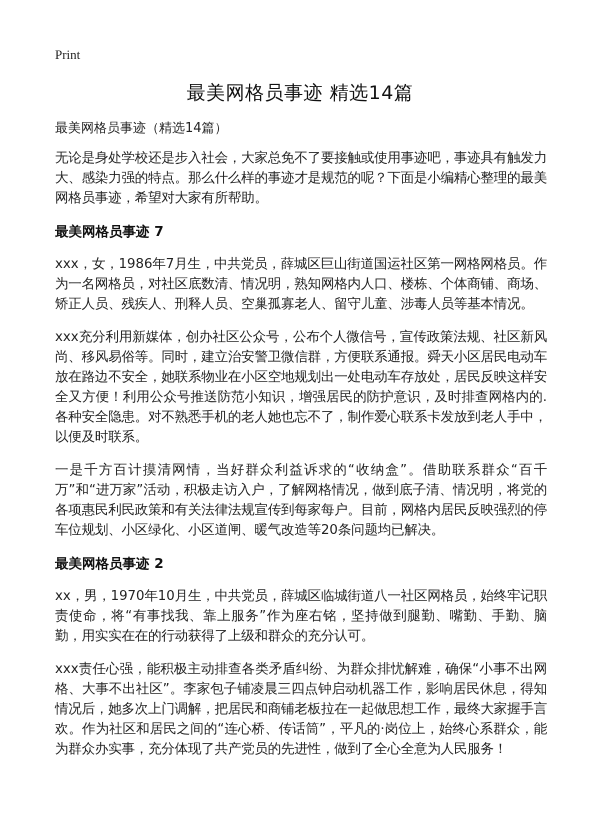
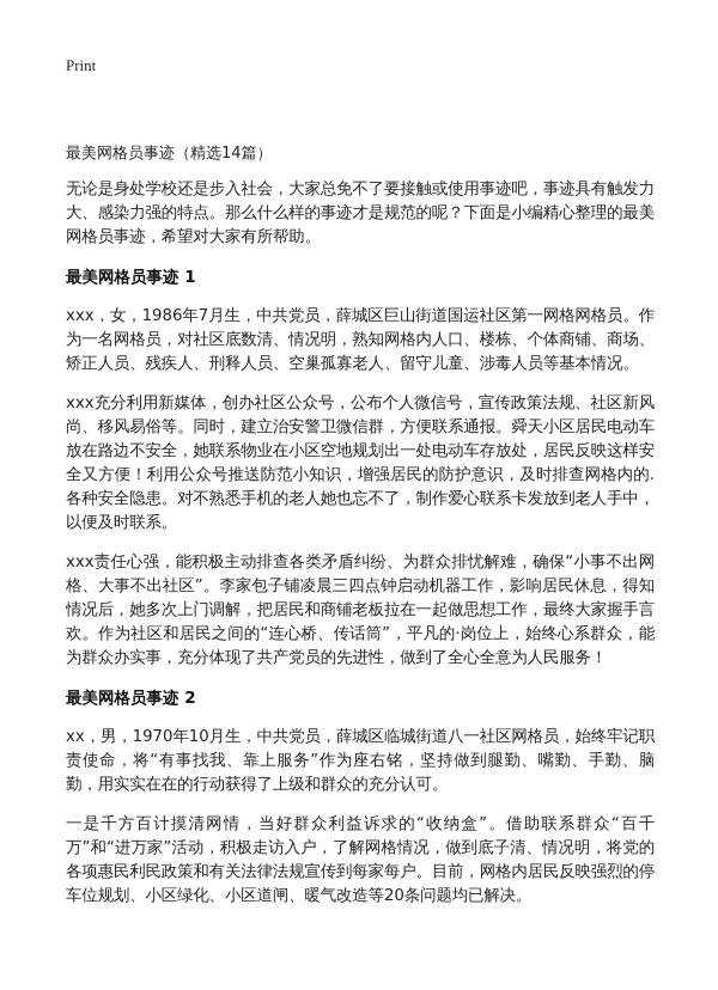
  Print
- 最美网格员事迹 精选14篇
  最美网格员事迹（精选14篇）
  无论是身处学校还是步入社会，大家总免不了要接触或使用事迹吧，事迹具有触发力大、感染力强的特点。那么什么样的事迹才是规范的呢？下面是小编精心整理的最美网格员事迹，希望对大家有所帮助。
- 最美网格员事迹 7
+ 最美网格员事迹 1
  xxx，女，1986年7月生，中共党员，薛城区巨山街道国运社区第一网格网格员。作为一名网格员，对社区底数清、情况明，熟知网格内人口、楼栋、个体商铺、商场、矫正人员、残疾人、刑释人员、空巢孤寡老人、留守儿童、涉毒人员等基本情况。
  xxx充分利用新媒体，创办社区公众号，公布个人微信号，宣传政策法规、社区新风尚、移风易俗等。同时，建立治安警卫微信群，方便联系通报。舜天小区居民电动车放在路边不安全，她联系物业在小区空地规划出一处电动车存放处，居民反映这样安全又方便！利用公众号推送防范小知识，增强居民的防护意识，及时排查网格内的.各种安全隐患。对不熟悉手机的老人她也忘不了，制作爱心联系卡发放到老人手中，以便及时联系。
- 一是千方百计摸清网情，当好群众利益诉求的“收纳盒”。借助联系群众“百千万”和“进万家”活动，积极走访入户，了解网格情况，做到底子清、情况明，将党的各项惠民利民政策和有关法律法规宣传到每家每户。目前，网格内居民反映强烈的停车位规划、小区绿化、小区道闸、暖气改造等20条问题均已解决。
+ xxx责任心强，能积极主动排查各类矛盾纠纷、为群众排忧解难，确保“小事不出网格、大事不出社区”。李家包子铺凌晨三四点钟启动机器工作，影响居民休息，得知情况后，她多次上门调解，把居民和商铺老板拉在一起做思想工作，最终大家握手言欢。作为社区和居民之间的“连心桥、传话筒”，平凡的·岗位上，始终心系群众，能为群众办实事，充分体现了共产党员的先进性，做到了全心全意为人民服务！
  最美网格员事迹 2
  xx，男，1970年10月生，中共党员，薛城区临城街道八一社区网格员，始终牢记职责使命，将“有事找我、靠上服务”作为座右铭，坚持做到腿勤、嘴勤、手勤、脑勤，用实实在在的行动获得了上级和群众的充分认可。
- xxx责任心强，能积极主动排查各类矛盾纠纷、为群众排忧解难，确保“小事不出网格、大事不出社区”。李家包子铺凌晨三四点钟启动机器工作，影响居民休息，得知情况后，她多次上门调解，把居民和商铺老板拉在一起做思想工作，最终大家握手言欢。作为社区和居民之间的“连心桥、传话筒”，平凡的·岗位上，始终心系群众，能为群众办实事，充分体现了共产党员的先进性，做到了全心全意为人民服务！
+ 一是千方百计摸清网情，当好群众利益诉求的“收纳盒”。借助联系群众“百千万”和“进万家”活动，积极走访入户，了解网格情况，做到底子清、情况明，将党的各项惠民利民政策和有关法律法规宣传到每家每户。目前，网格内居民反映强烈的停车位规划、小区绿化、小区道闸、暖气改造等20条问题均已解决。
